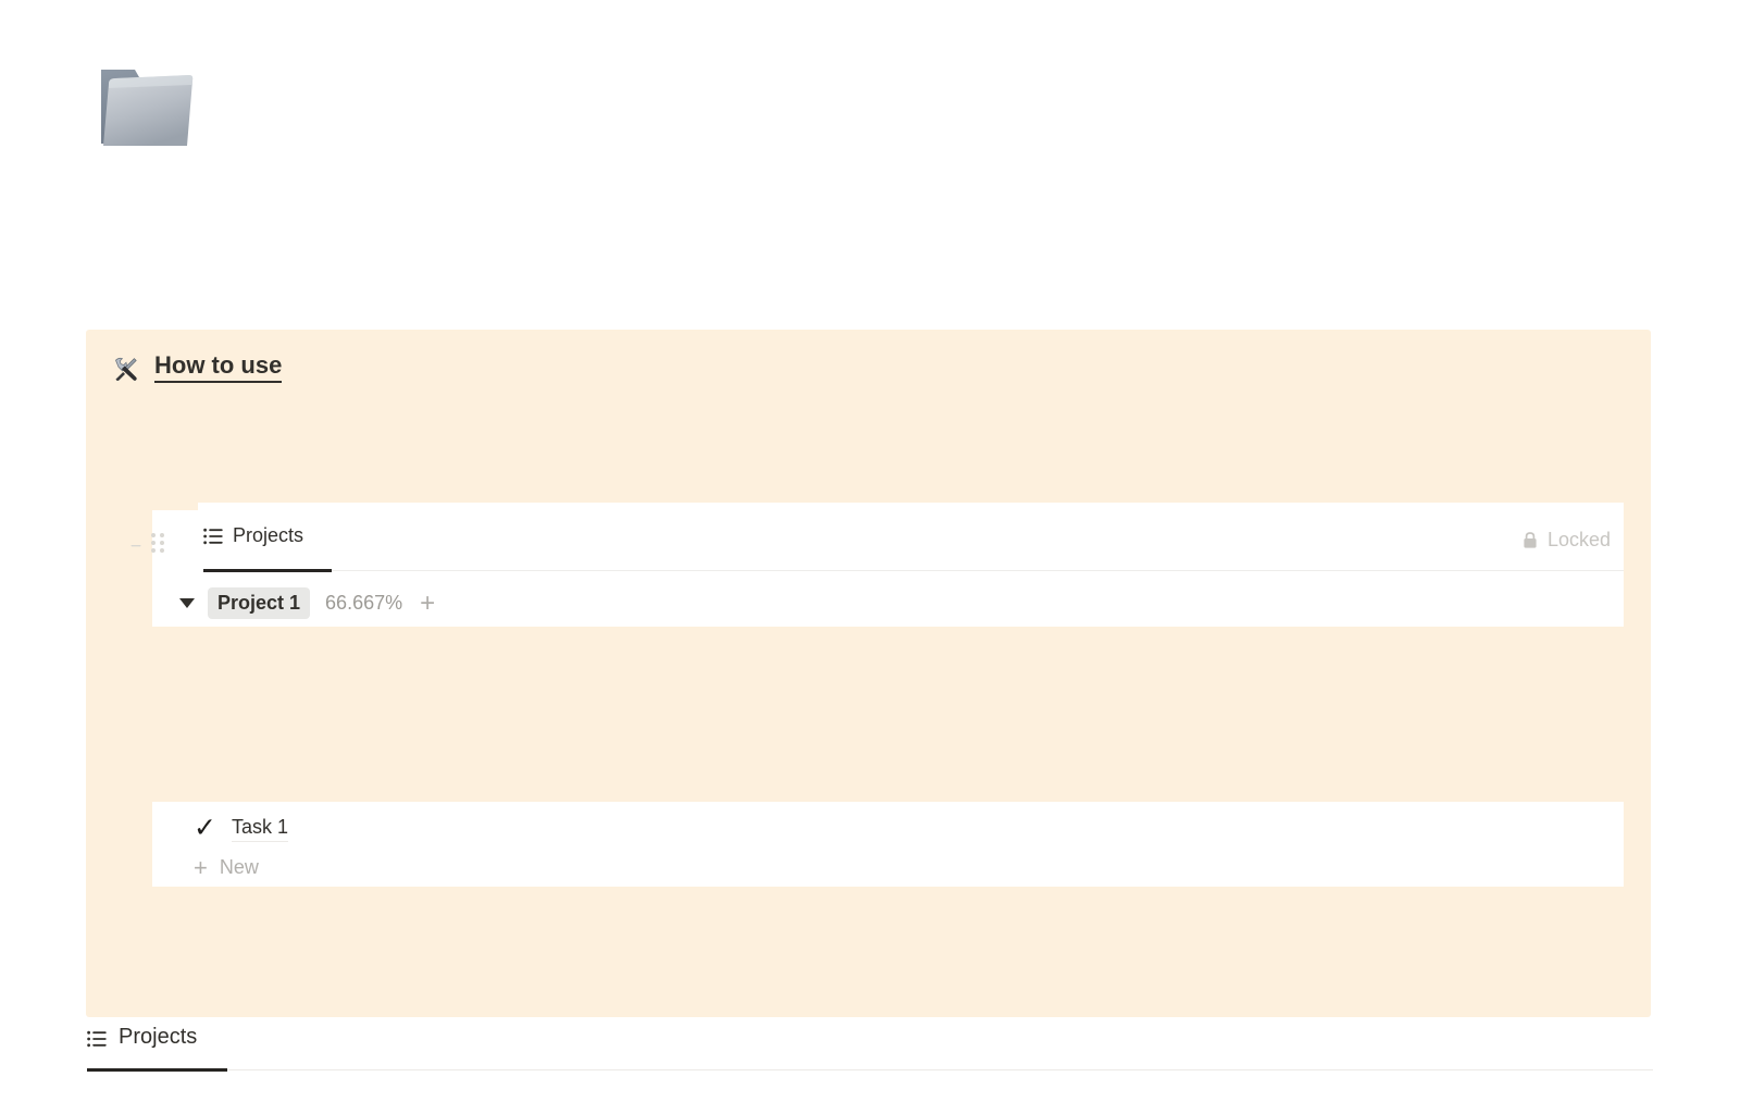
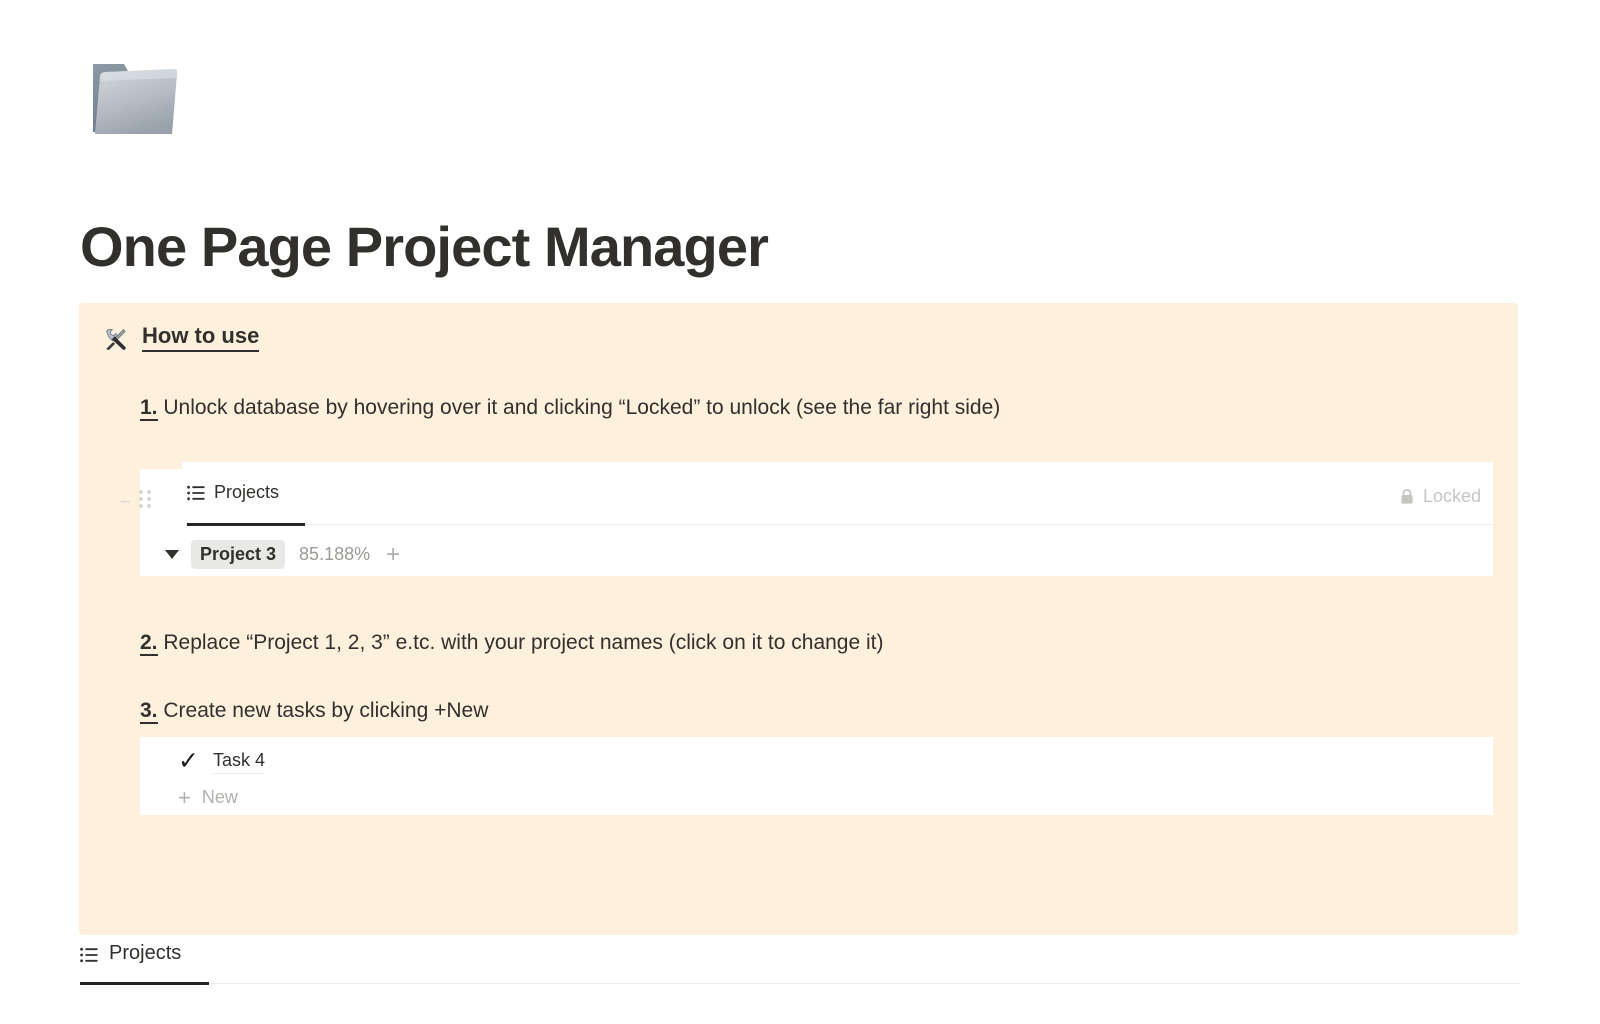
+ One Page Project Manager
  How to use
+ 1. Unlock database by hovering over it and clicking “Locked” to unlock (see the far right side)
  Projects
  Locked
- Project 1
+ Project 3
- 66.667%
+ 85.188%
  +
+ 2. Replace “Project 1, 2, 3” e.tc. with your project names (click on it to change it)
+ 3. Create new tasks by clicking +New
  ✓
- Task 1
+ Task 4
  +
  New
  Projects
